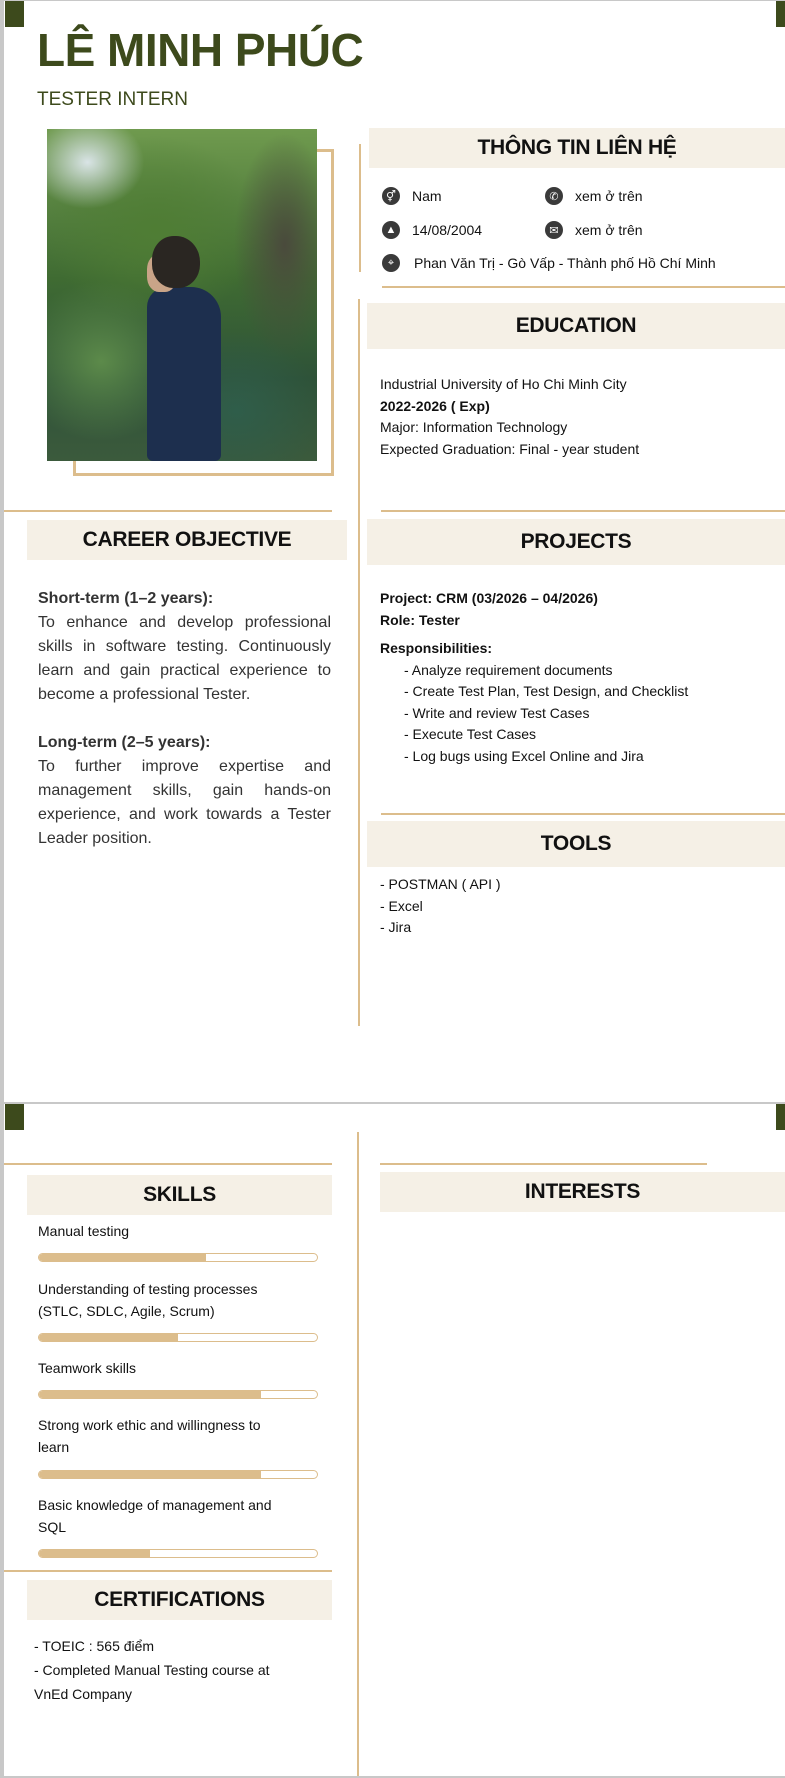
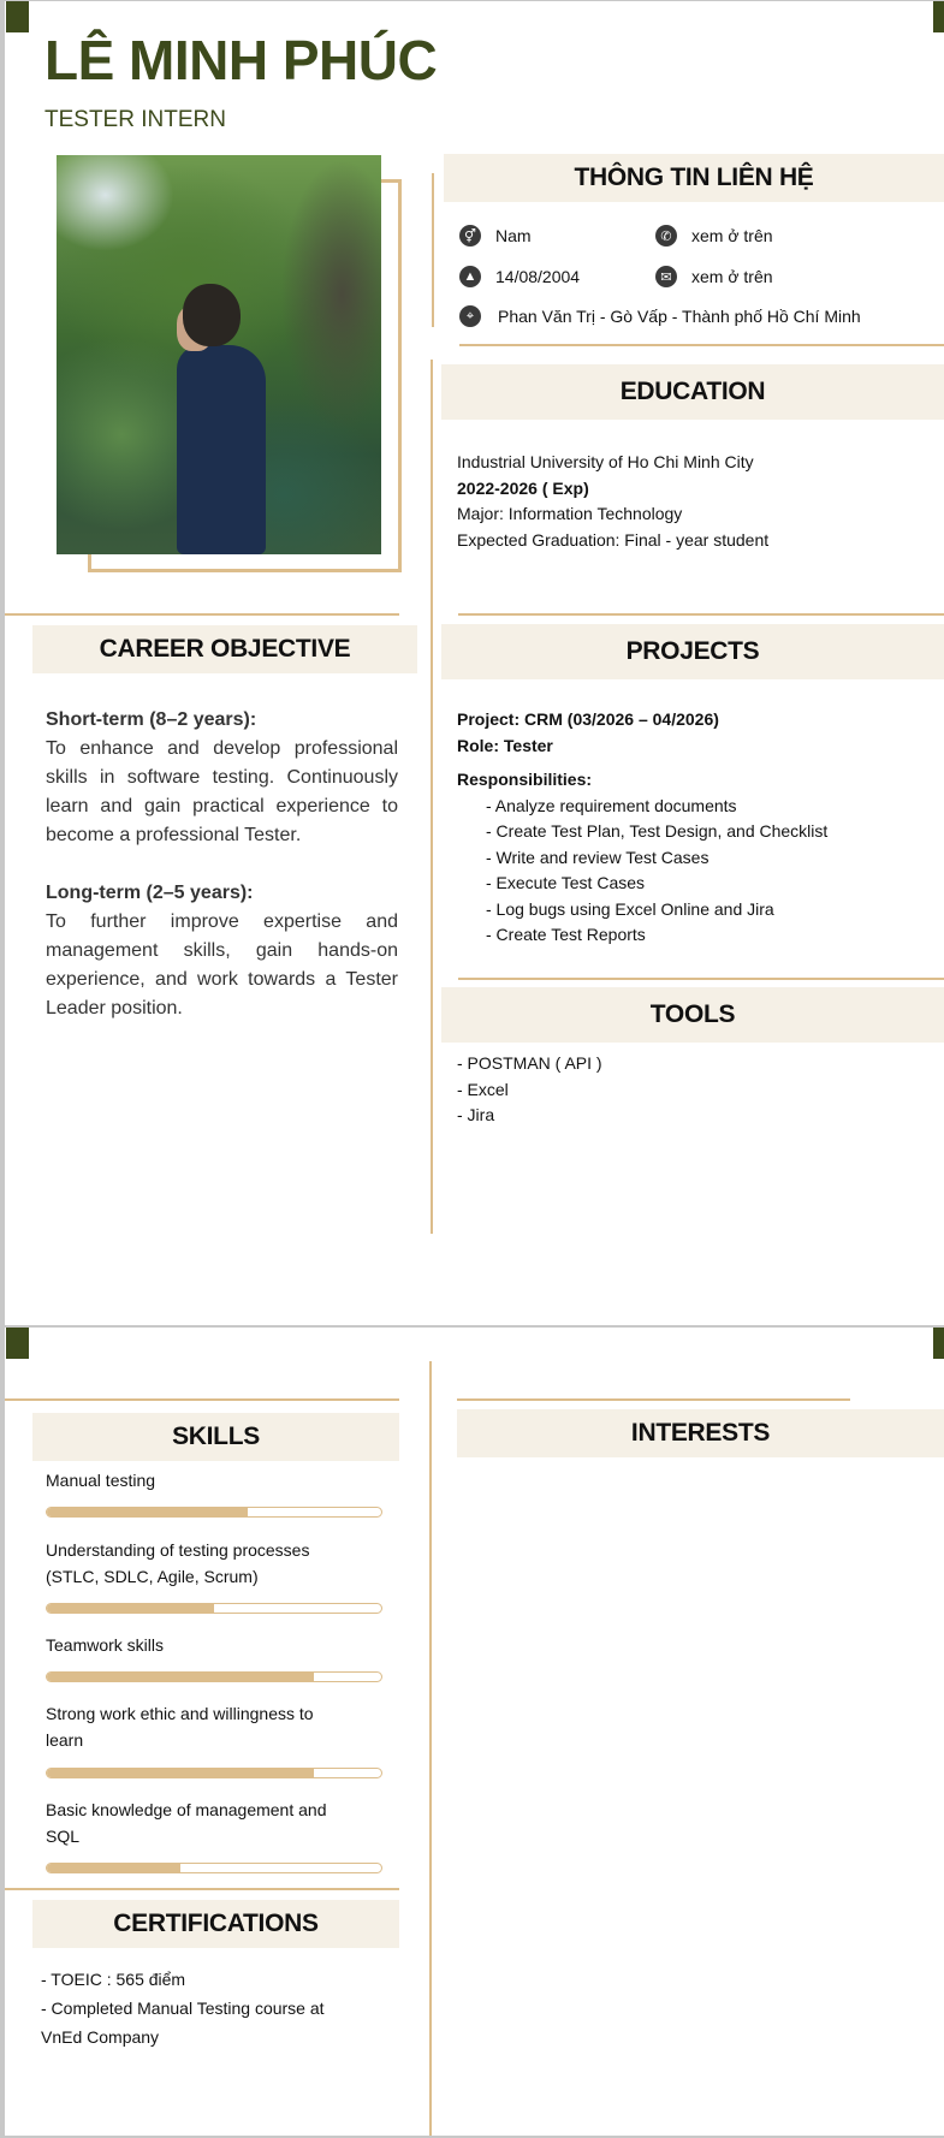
  LÊ MINH PHÚC
  TESTER INTERN
  THÔNG TIN LIÊN HỆ
  ⚥
  Nam
  ✆
  xem ở trên
  ▲
  14/08/2004
  ✉
  xem ở trên
  ⌖
  Phan Văn Trị - Gò Vấp - Thành phố Hồ Chí Minh
  EDUCATION
  Industrial University of Ho Chi Minh City
  2022-2026 ( Exp)
  Major: Information Technology
  Expected Graduation: Final - year student
  CAREER OBJECTIVE
- Short-term (1–2 years):
+ Short-term (8–2 years):
  To enhance and develop professional skills in software testing. Continuously learn and gain practical experience to become a professional Tester.
  Long-term (2–5 years):
  To further improve expertise and management skills, gain hands-on experience, and work towards a Tester Leader position.
  PROJECTS
  Project: CRM (03/2026 – 04/2026)
  Role: Tester
  Responsibilities:
  - Analyze requirement documents
  - Create Test Plan, Test Design, and Checklist
  - Write and review Test Cases
  - Execute Test Cases
  - Log bugs using Excel Online and Jira
+ - Create Test Reports
  TOOLS
  - POSTMAN ( API )
  - Excel
  - Jira
  SKILLS
  Manual testing
  Understanding of testing processes (STLC, SDLC, Agile, Scrum)
  Teamwork skills
  Strong work ethic and willingness to learn
  Basic knowledge of management and SQL
  CERTIFICATIONS
  - TOEIC : 565 điểm
  - Completed Manual Testing course at VnEd Company
  INTERESTS
